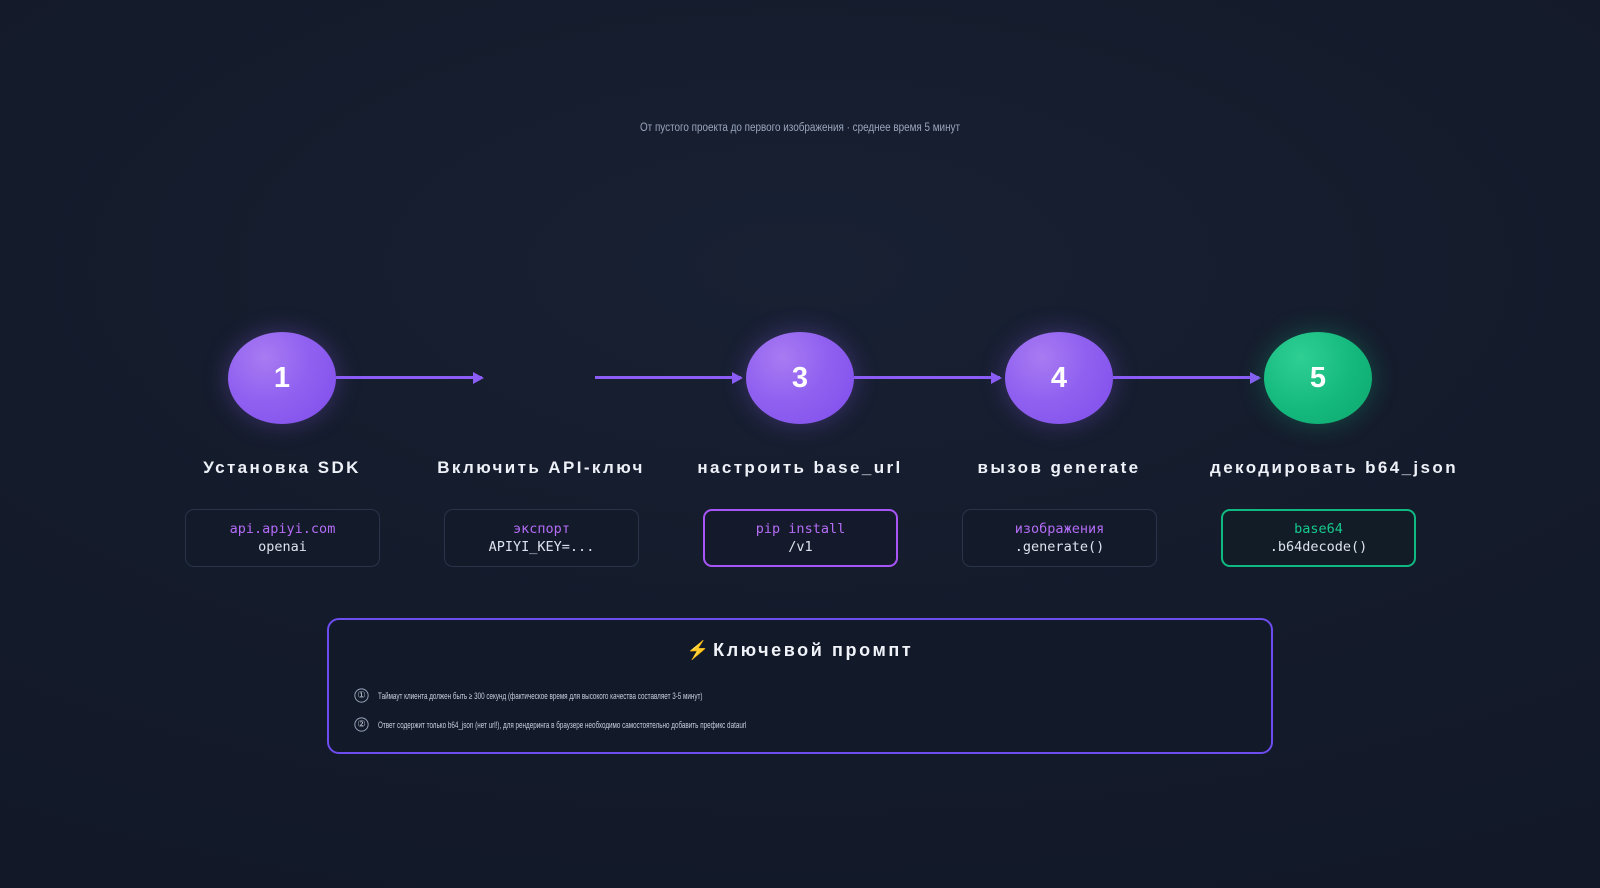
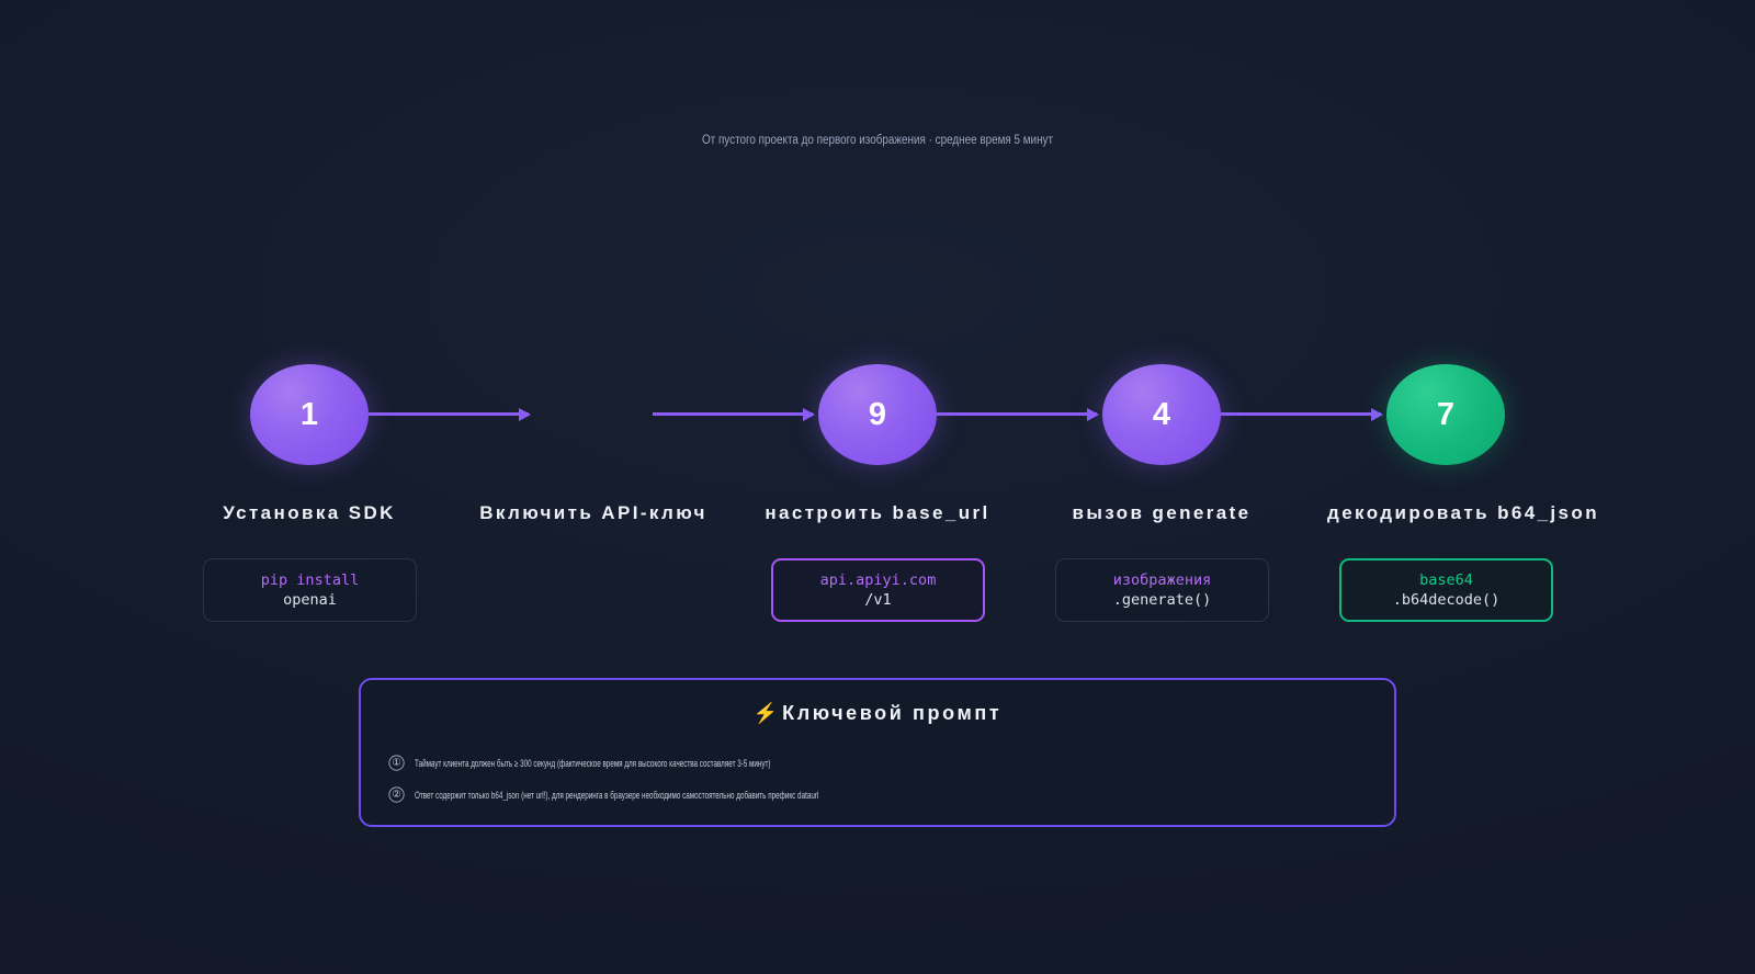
  От пустого проекта до первого изображения · среднее время 5 минут
  1
- 3
+ 9
  4
- 5
+ 7
  Установка SDK
  Включить API-ключ
  настроить base_url
  вызов generate
  декодировать b64_json
- api.apiyi.com
+ pip install
  openai
- экспорт
- APIYI_KEY=...
- pip install
+ api.apiyi.com
  /v1
  изображения
  .generate()
  base64
  .b64decode()
  ⚡ Ключевой промпт
  ①
  Таймаут клиента должен быть ≥ 300 секунд (фактическое время для высокого качества составляет 3-5 минут)
  ②
  Ответ содержит только b64_json (нет url!), для рендеринга в браузере необходимо самостоятельно добавить префикс dataurl
